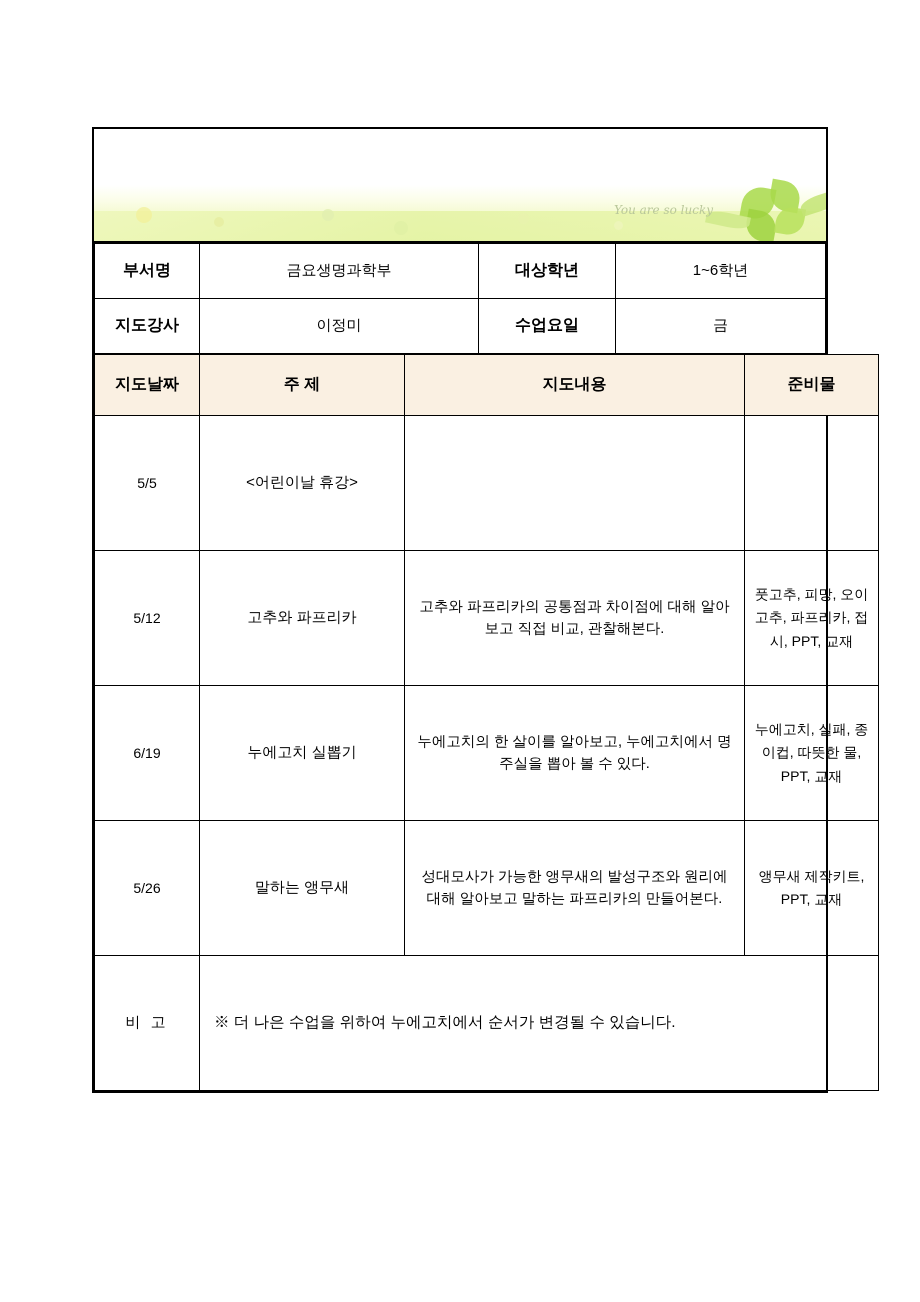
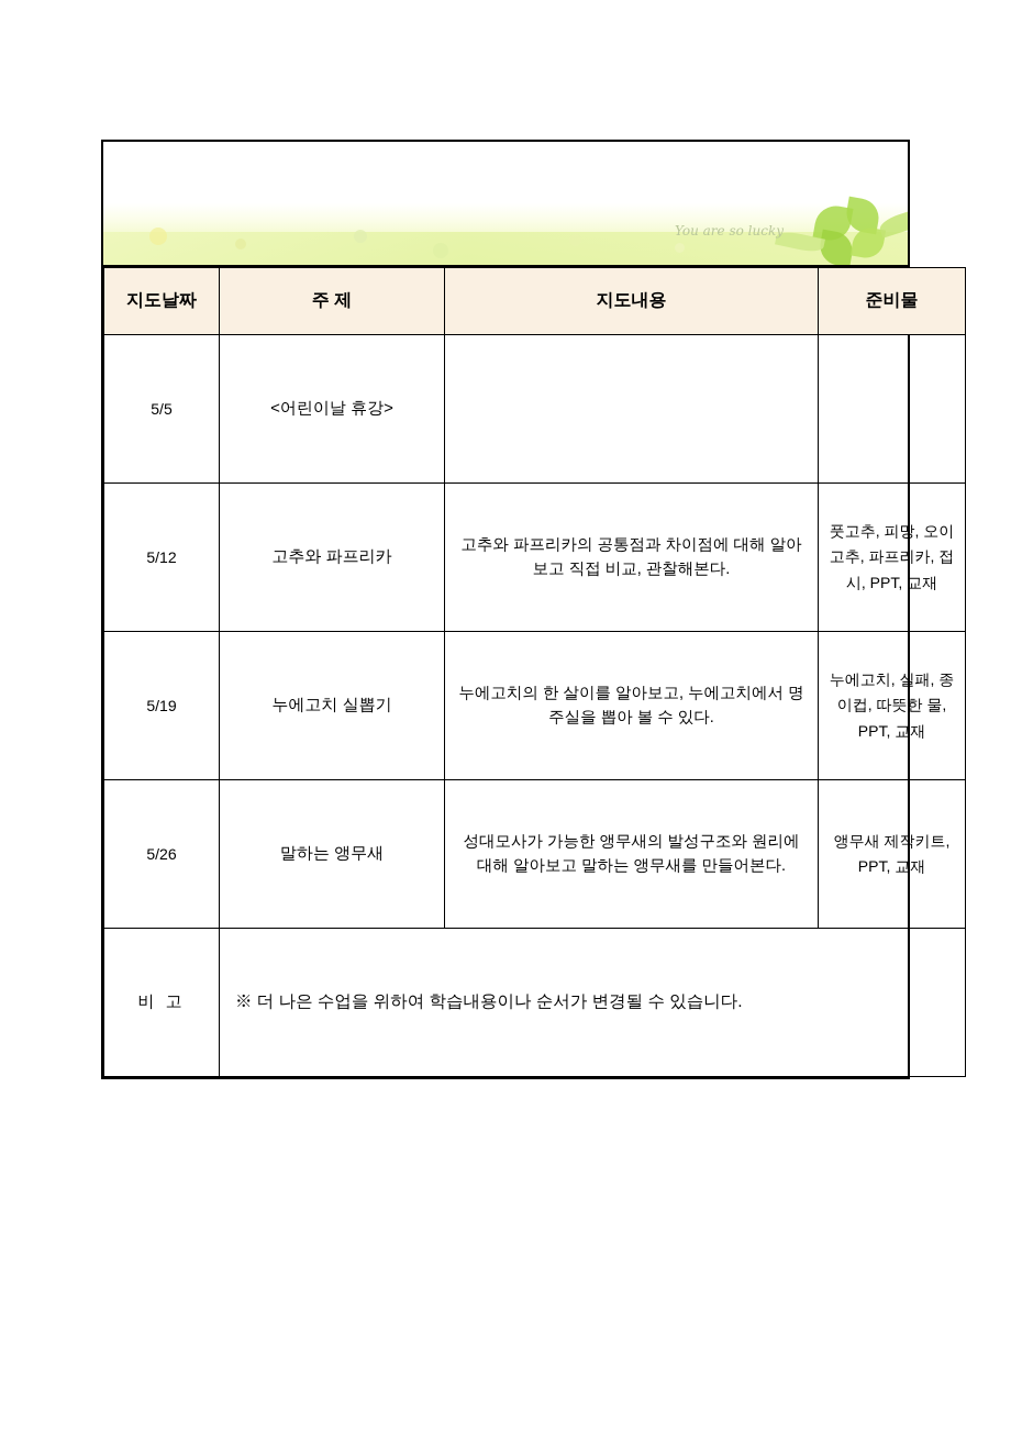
  You are so lucky
- 부서명	금요생명과학부	대상학년	1~6학년
- 지도강사	이정미	수업요일	금
  지도날짜	주 제	지도내용	준비물
  5/5	<어린이날 휴강>
  5/12	고추와 파프리카	고추와 파프리카의 공통점과 차이점에 대해 알아보고 직접 비교, 관찰해본다.	풋고추, 피망, 오이고추, 파프리카, 접시, PPT, 교재
- 6/19	누에고치 실뽑기	누에고치의 한 살이를 알아보고, 누에고치에서 명주실을 뽑아 볼 수 있다.	누에고치, 실패, 종이컵, 따뜻한 물, PPT, 교재
+ 5/19	누에고치 실뽑기	누에고치의 한 살이를 알아보고, 누에고치에서 명주실을 뽑아 볼 수 있다.	누에고치, 실패, 종이컵, 따뜻한 물, PPT, 교재
- 5/26	말하는 앵무새	성대모사가 가능한 앵무새의 발성구조와 원리에 대해 알아보고 말하는 파프리카의 만들어본다.	앵무새 제작키트, PPT, 교재
+ 5/26	말하는 앵무새	성대모사가 가능한 앵무새의 발성구조와 원리에 대해 알아보고 말하는 앵무새를 만들어본다.	앵무새 제작키트, PPT, 교재
- 비 고	※ 더 나은 수업을 위하여 누에고치에서 순서가 변경될 수 있습니다.
+ 비 고	※ 더 나은 수업을 위하여 학습내용이나 순서가 변경될 수 있습니다.
